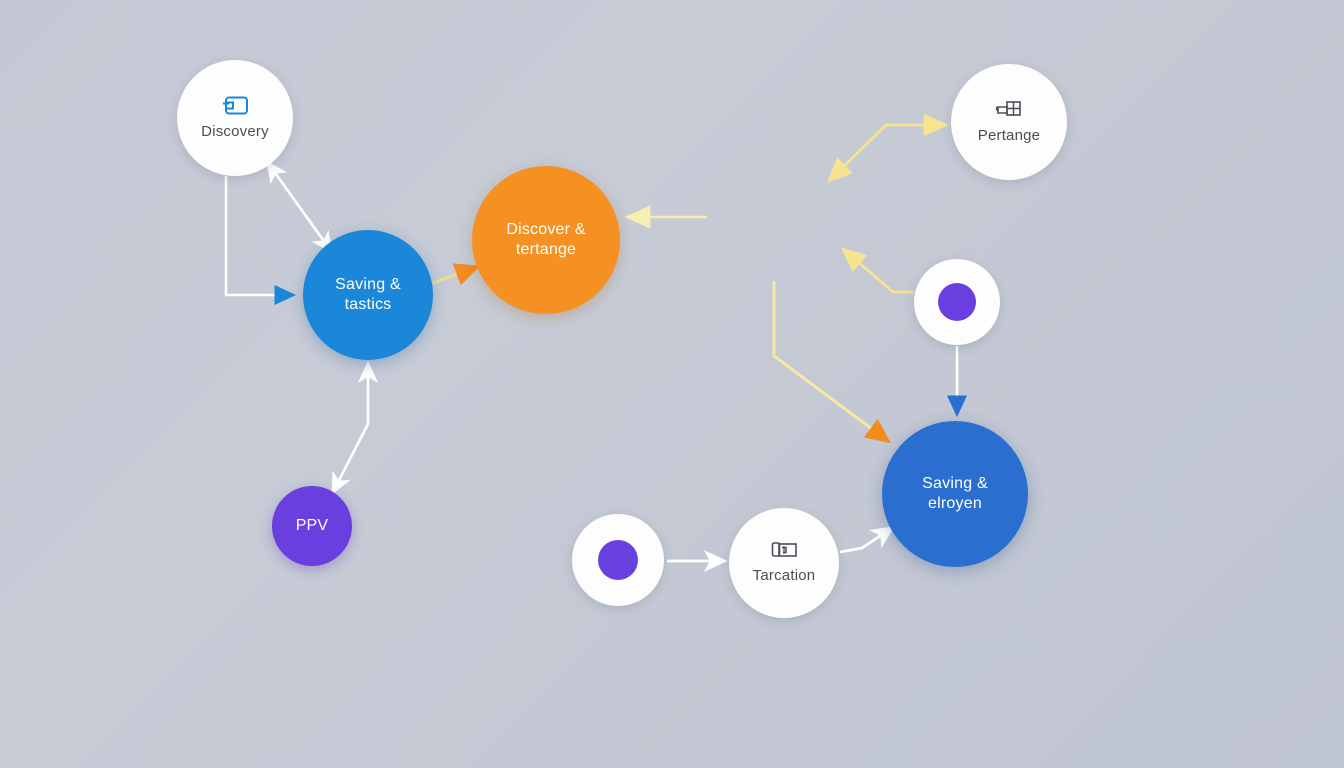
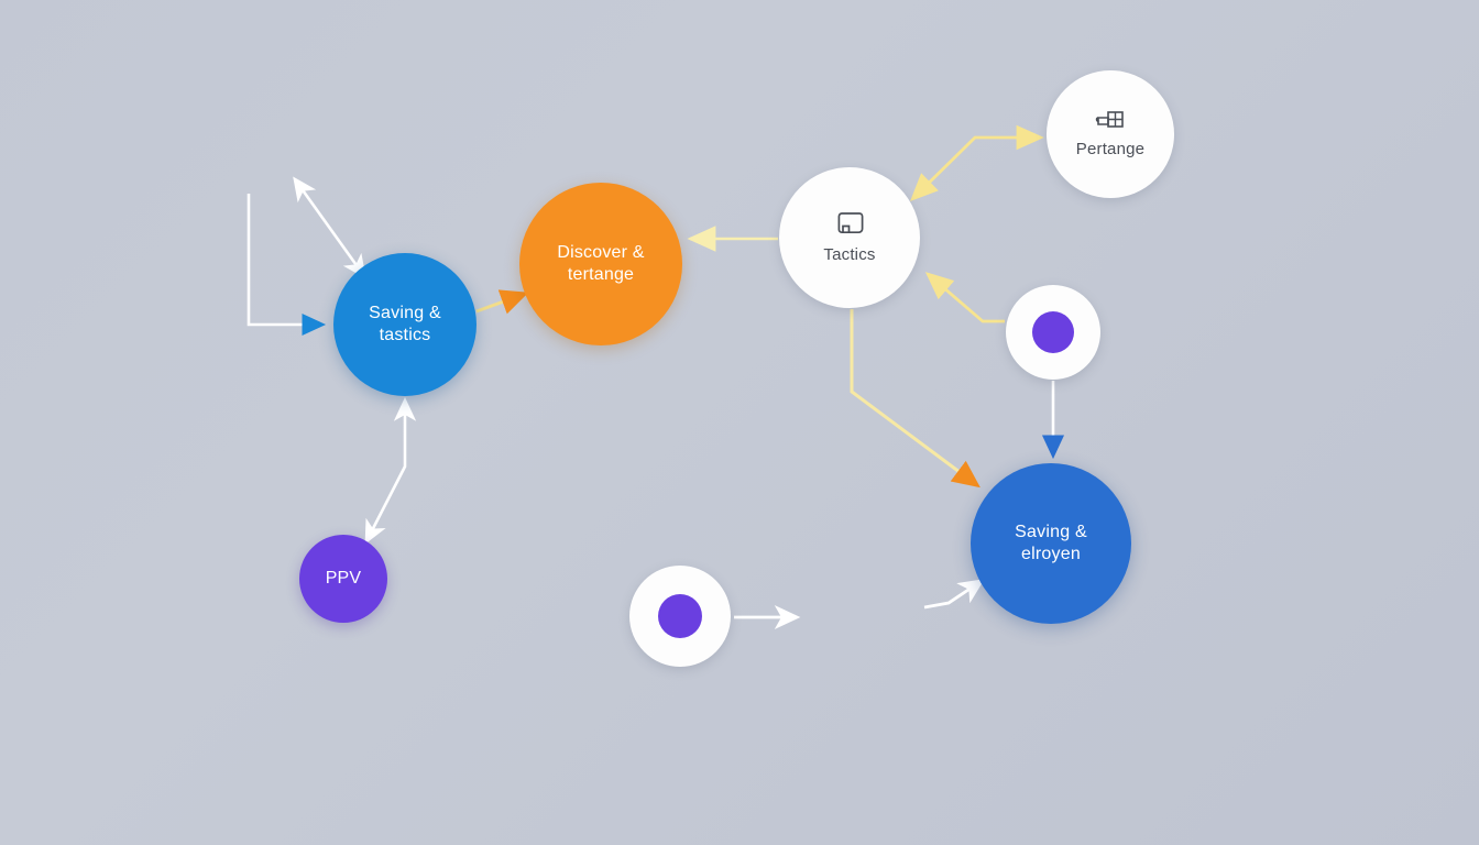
- Discovery
  Saving &
  tastics
  Discover &
  tertange
+ Tactics
  Pertange
  Saving &
  elroyen
  PPV
- Tarcation
